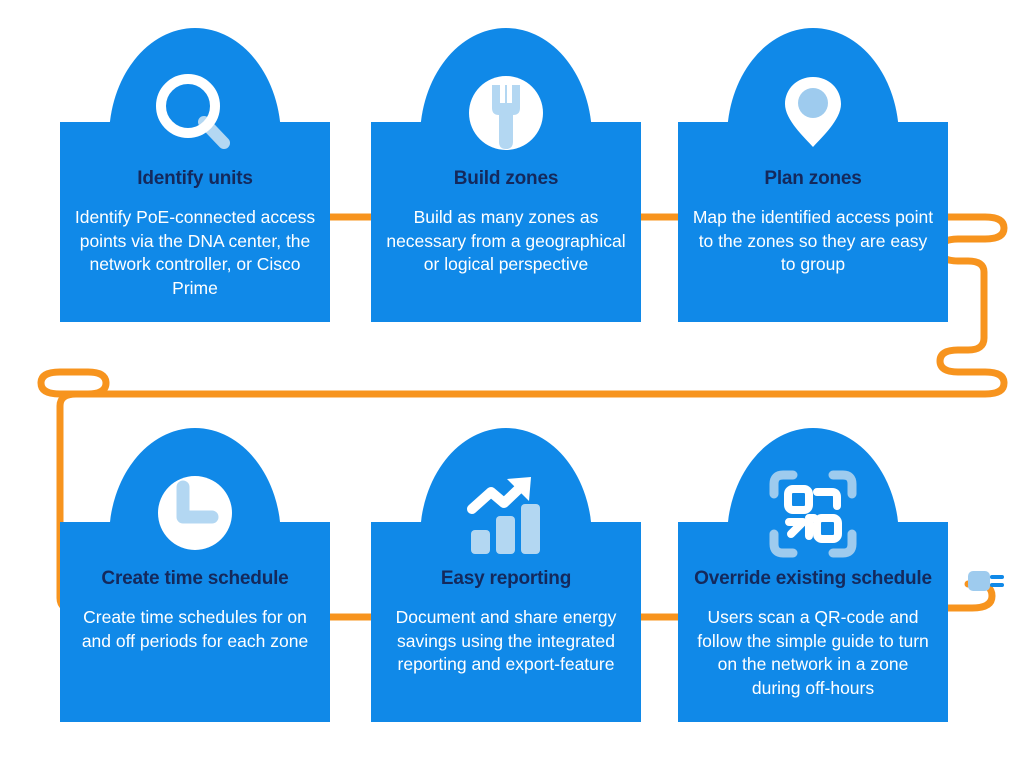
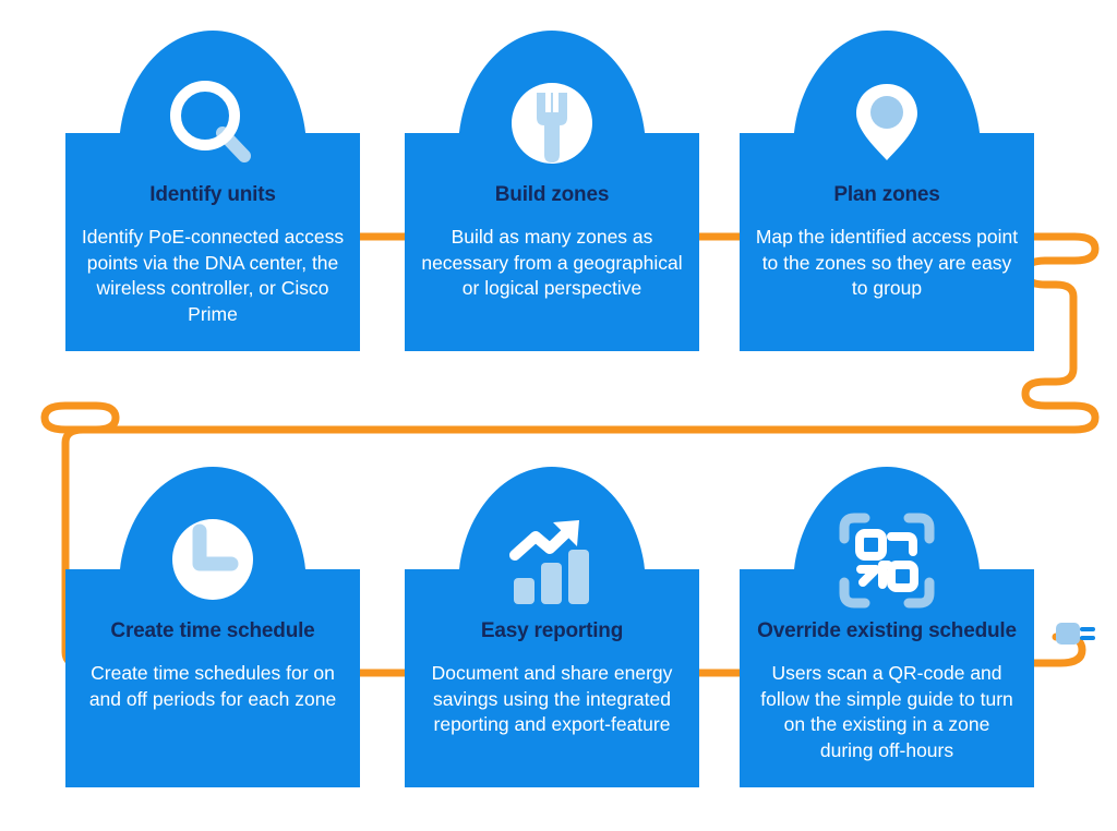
  Identify units
- Identify PoE-connected access points via the DNA center, the network controller, or Cisco Prime
+ Identify PoE-connected access points via the DNA center, the wireless controller, or Cisco Prime
  Build zones
  Build as many zones as necessary from a geographical or logical perspective
  Plan zones
  Map the identified access point to the zones so they are easy to group
  Create time schedule
  Create time schedules for on and off periods for each zone
  Easy reporting
  Document and share energy savings using the integrated reporting and export-feature
  Override existing schedule
- Users scan a QR-code and follow the simple guide to turn on the network in a zone during off-hours
+ Users scan a QR-code and follow the simple guide to turn on the existing in a zone during off-hours
